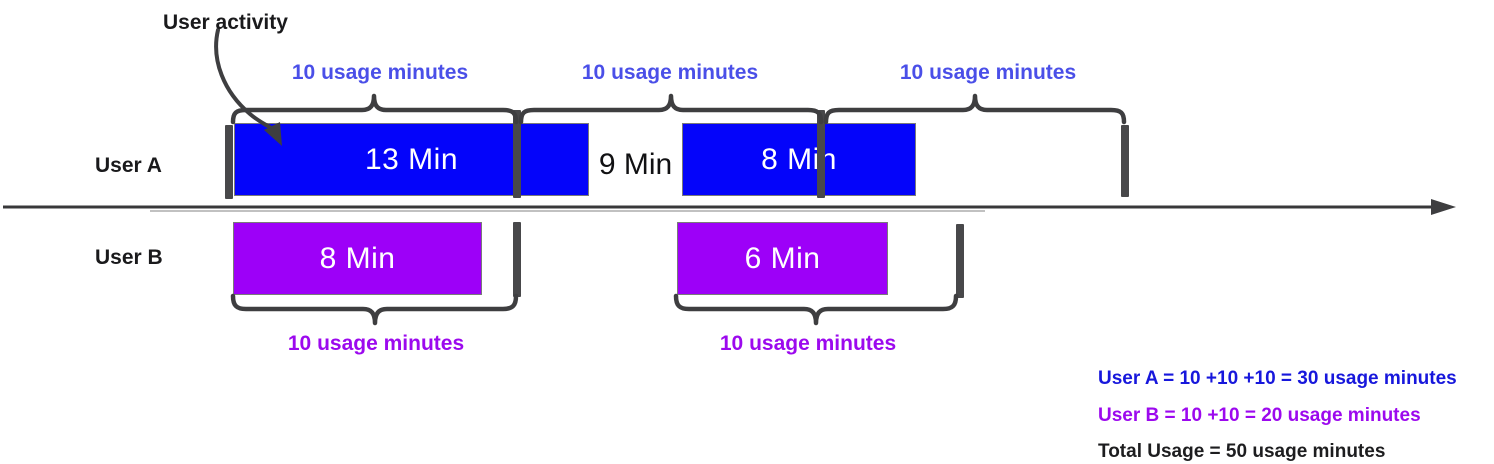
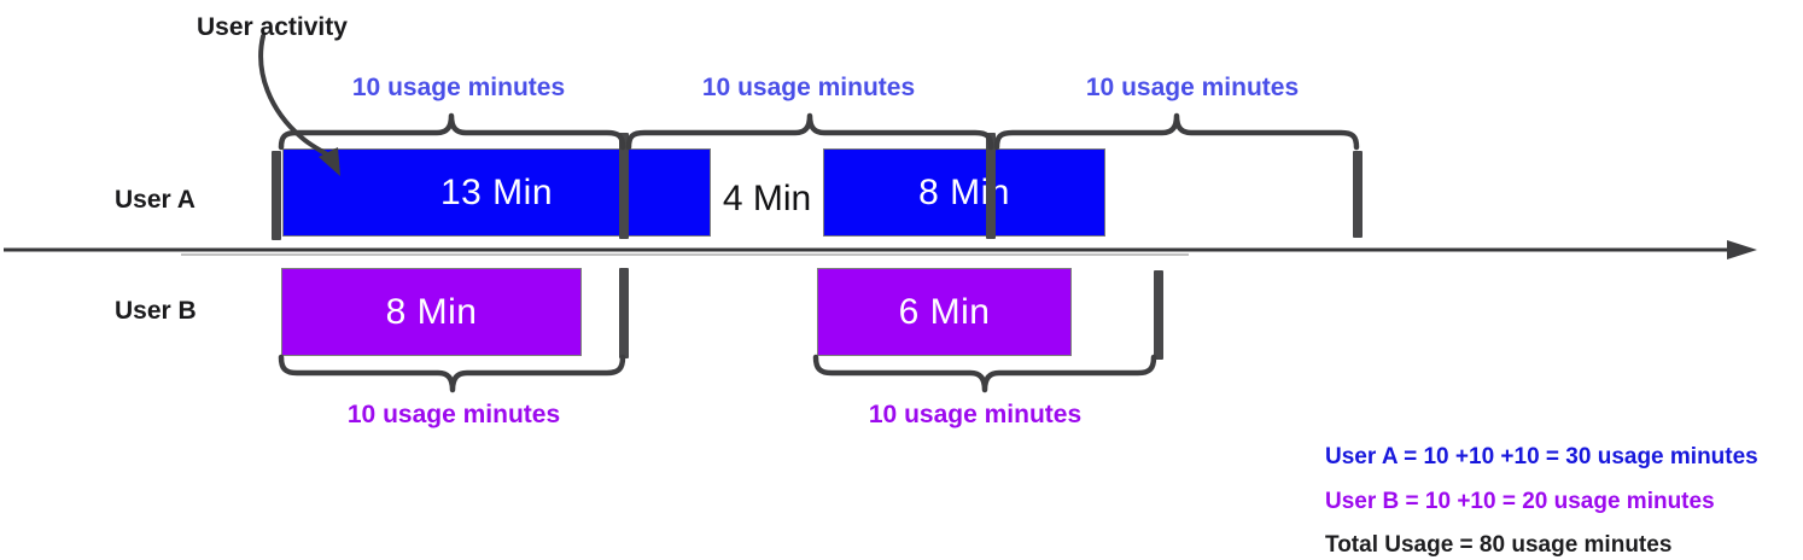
  13 Min
  8 Mn
- 9 Min
+ 4 Min
  8 Min
  6 Min
  User activity
  User A
  User B
  10 usage minutes
  10 usage minutes
  10 usage minutes
  10 usage minutes
  10 usage minutes
  User A = 10 +10 +10 = 30 usage minutes
  User B = 10 +10 = 20 usage minutes
- Total Usage = 50 usage minutes
+ Total Usage = 80 usage minutes
